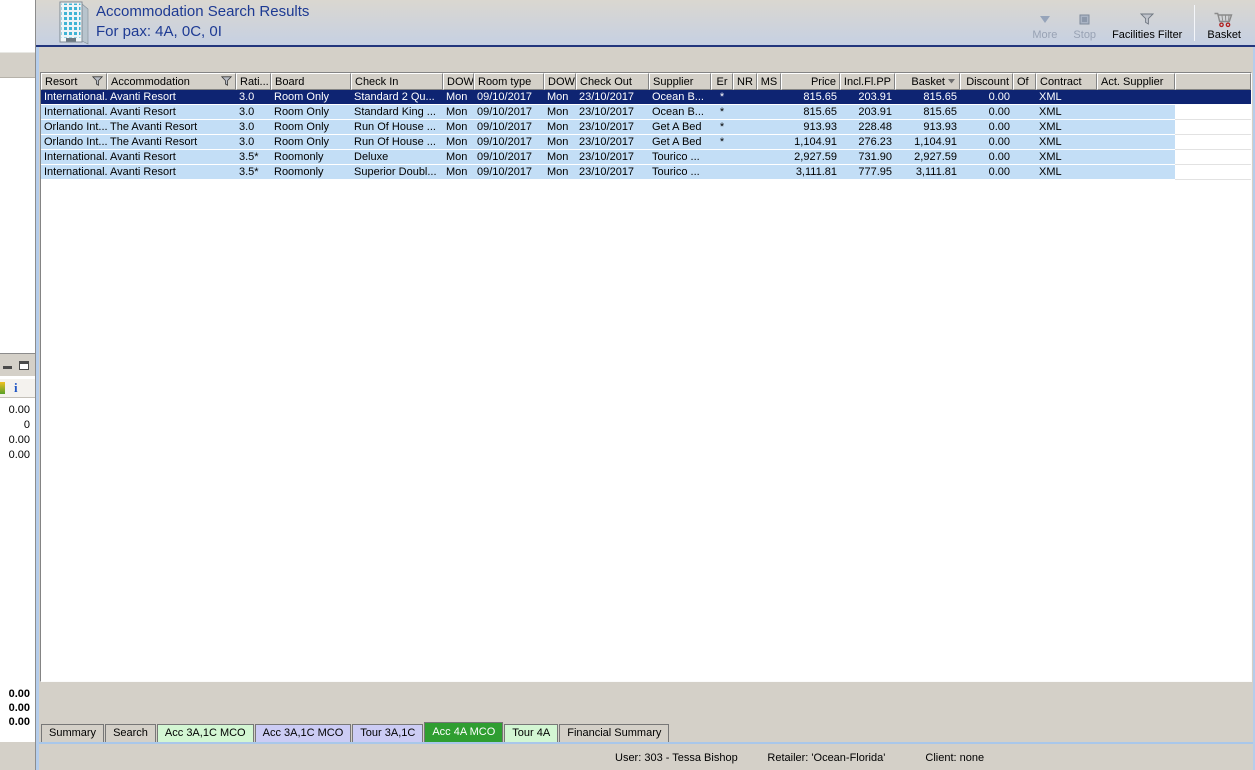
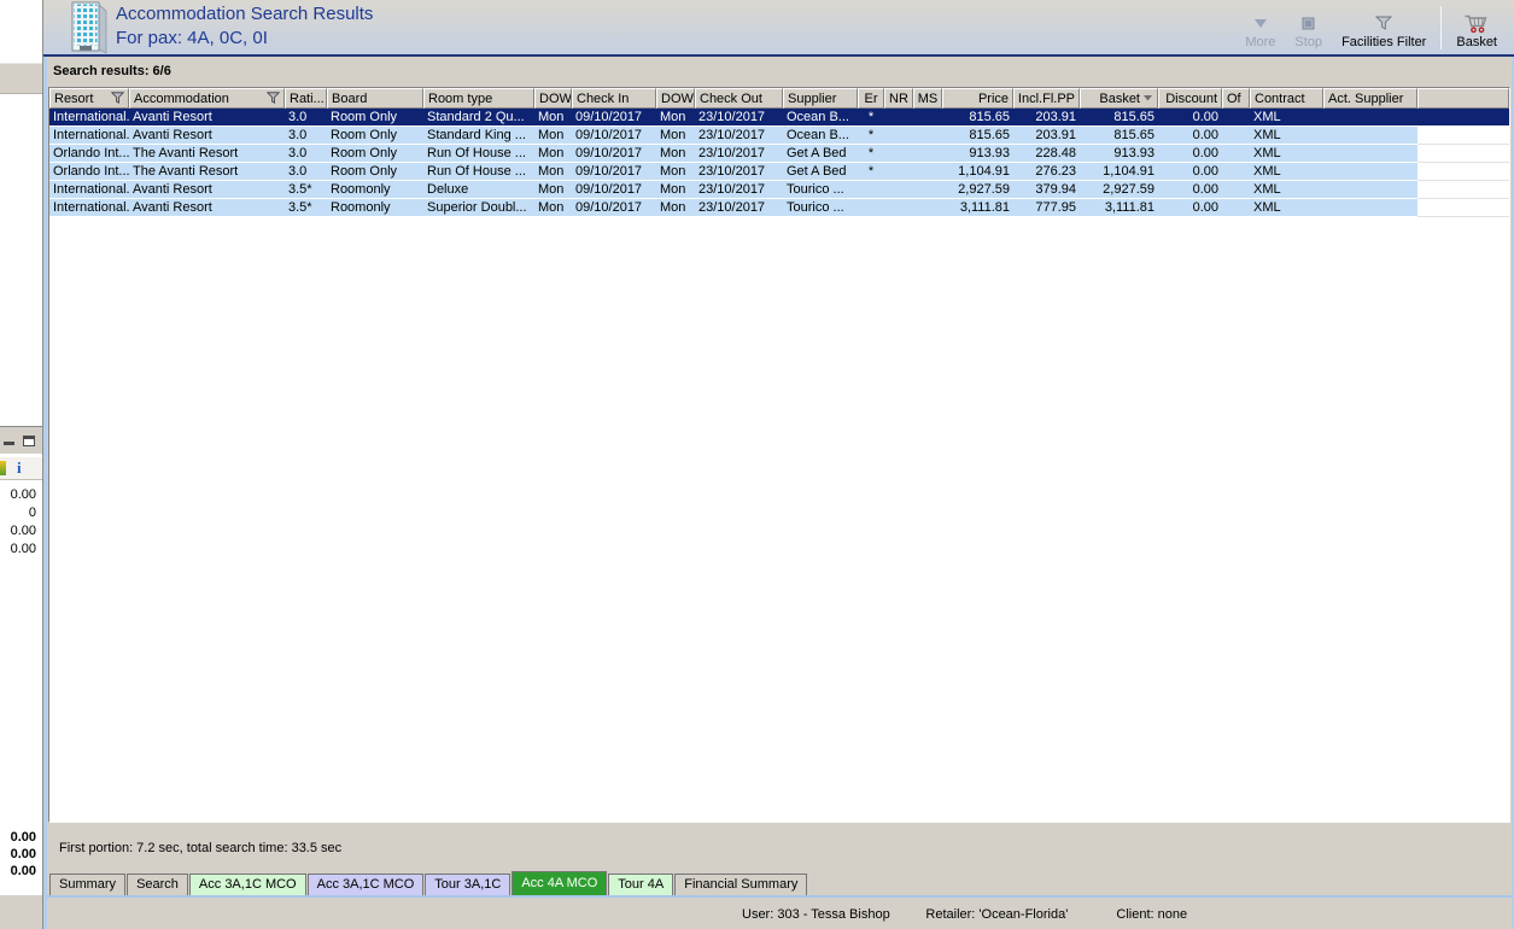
  i
  0.00
  0
  0.00
  0.00
  0.00
  0.00
  0.00
  Accommodation Search Results
  For pax: 4A, 0C, 0I
  More
  Stop
  Facilities Filter
  Basket
+ Search results: 6/6
  Resort
  Accommodation
  Rati...
  Board
- Check In
+ Room type
  DOW
- Room type
+ Check In
  DOW
  Check Out
  Supplier
  Er
  NR
  MS
  Price
  Incl.Fl.PP
  Basket
  Discount
  Of
  Contract
  Act. Supplier
  International
  Avanti Resort
  3.0
  Room Only
  Standard 2 Qu...
  Mon
  09/10/2017
  Mon
  23/10/2017
  Ocean B...
  *
  815.65
  203.91
  815.65
  0.00
  XML
  International
  Avanti Resort
  3.0
  Room Only
  Standard King ...
  Mon
  09/10/2017
  Mon
  23/10/2017
  Ocean B...
  *
  815.65
  203.91
  815.65
  0.00
  XML
  Orlando Int..
  The Avanti Resort
  3.0
  Room Only
  Run Of House ...
  Mon
  09/10/2017
  Mon
  23/10/2017
  Get A Bed
  *
  913.93
  228.48
  913.93
  0.00
  XML
  Orlando Int..
  The Avanti Resort
  3.0
  Room Only
  Run Of House ...
  Mon
  09/10/2017
  Mon
  23/10/2017
  Get A Bed
  *
  1,104.91
  276.23
  1,104.91
  0.00
  XML
  International
  Avanti Resort
  3.5*
  Roomonly
  Deluxe
  Mon
  09/10/2017
  Mon
  23/10/2017
  Tourico ...
  2,927.59
- 731.90
+ 379.94
  2,927.59
  0.00
  XML
  International
  Avanti Resort
  3.5*
  Roomonly
  Superior Doubl...
  Mon
  09/10/2017
  Mon
  23/10/2017
  Tourico ...
  3,111.81
  777.95
  3,111.81
  0.00
  XML
+ First portion: 7.2 sec, total search time: 33.5 sec
  Summary
  Search
  Acc 3A,1C MCO
  Acc 3A,1C MCO
  Tour 3A,1C
  Acc 4A MCO
  Tour 4A
  Financial Summary
  User: 303 - Tessa Bishop
  Retailer: 'Ocean-Florida'
  Client: none
